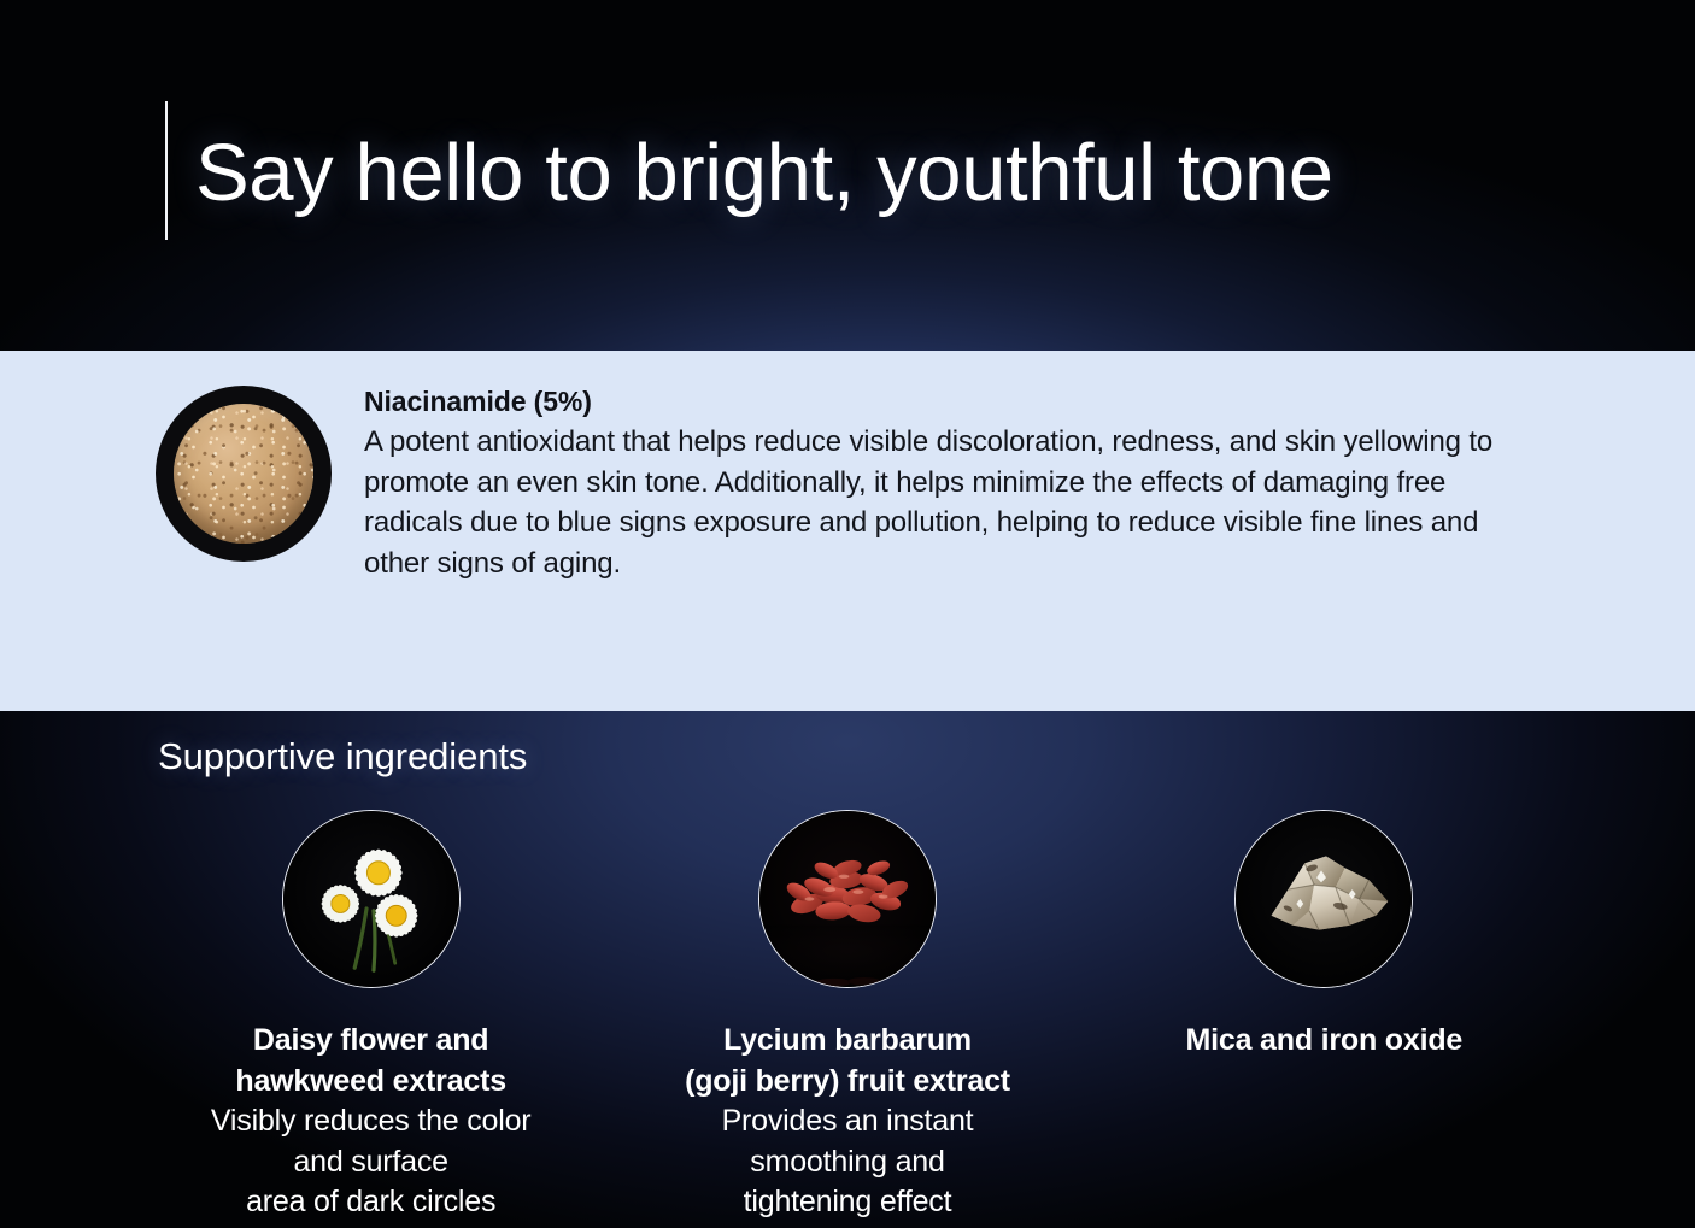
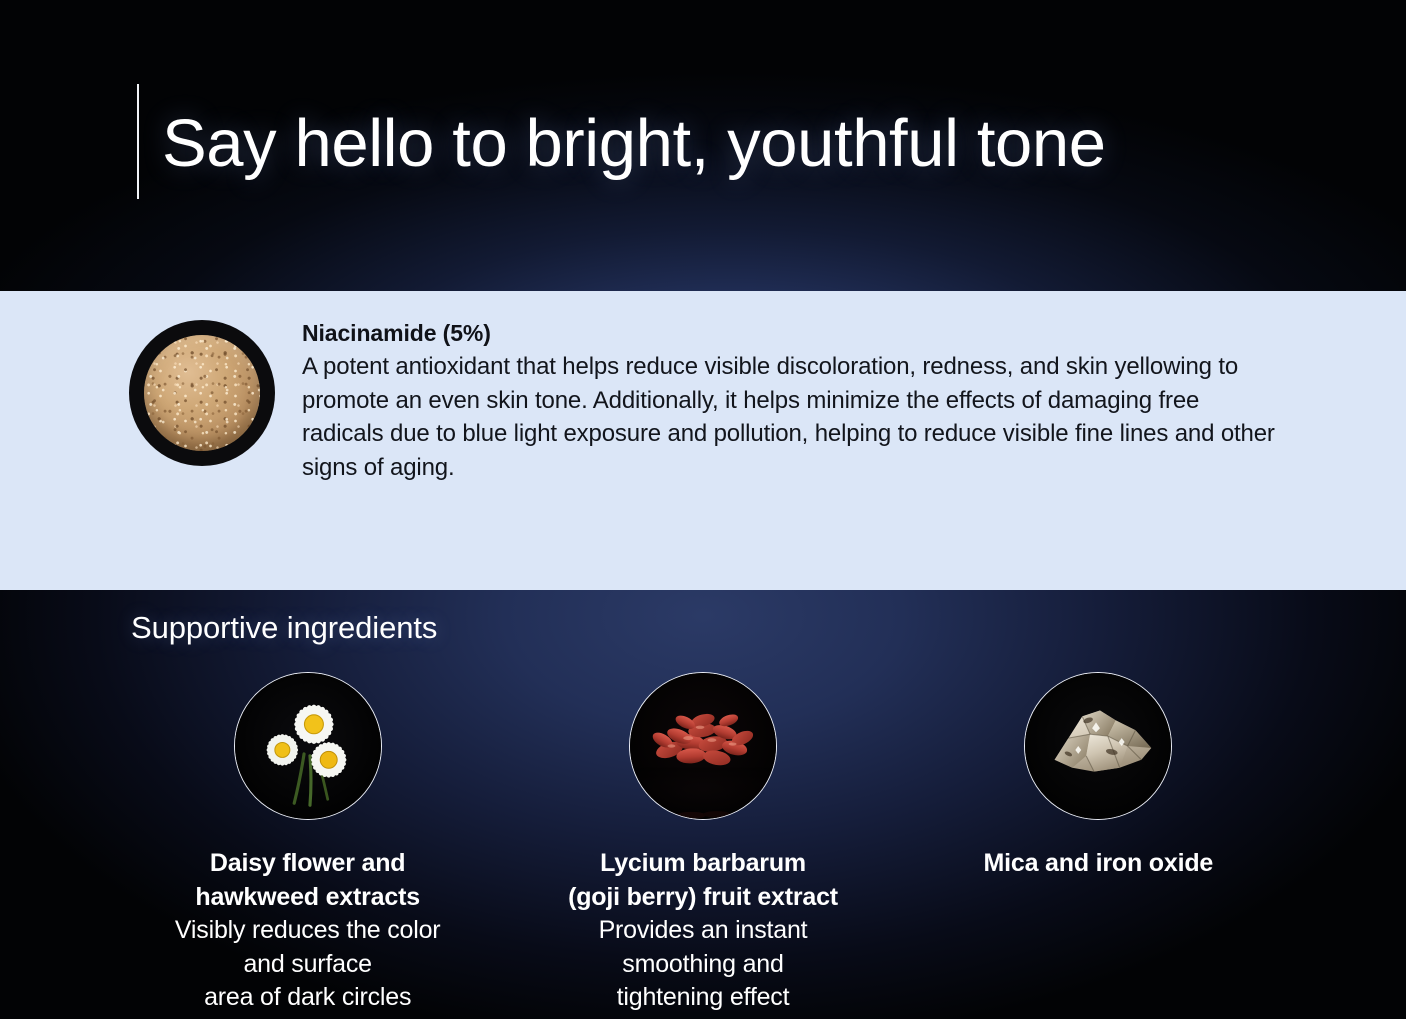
  Say hello to bright, youthful tone
  Niacinamide (5%)
- A potent antioxidant that helps reduce visible discoloration, redness, and skin yellowing to promote an even skin tone. Additionally, it helps minimize the effects of damaging free radicals due to blue signs exposure and pollution, helping to reduce visible fine lines and other signs of aging.
+ A potent antioxidant that helps reduce visible discoloration, redness, and skin yellowing to promote an even skin tone. Additionally, it helps minimize the effects of damaging free radicals due to blue light exposure and pollution, helping to reduce visible fine lines and other signs of aging.
  Supportive ingredients
  Daisy flower and
  hawkweed extracts
  Visibly reduces the color
  and surface
  area of dark circles
  Lycium barbarum
  (goji berry) fruit extract
  Provides an instant
  smoothing and
  tightening effect
  Mica and iron oxide
